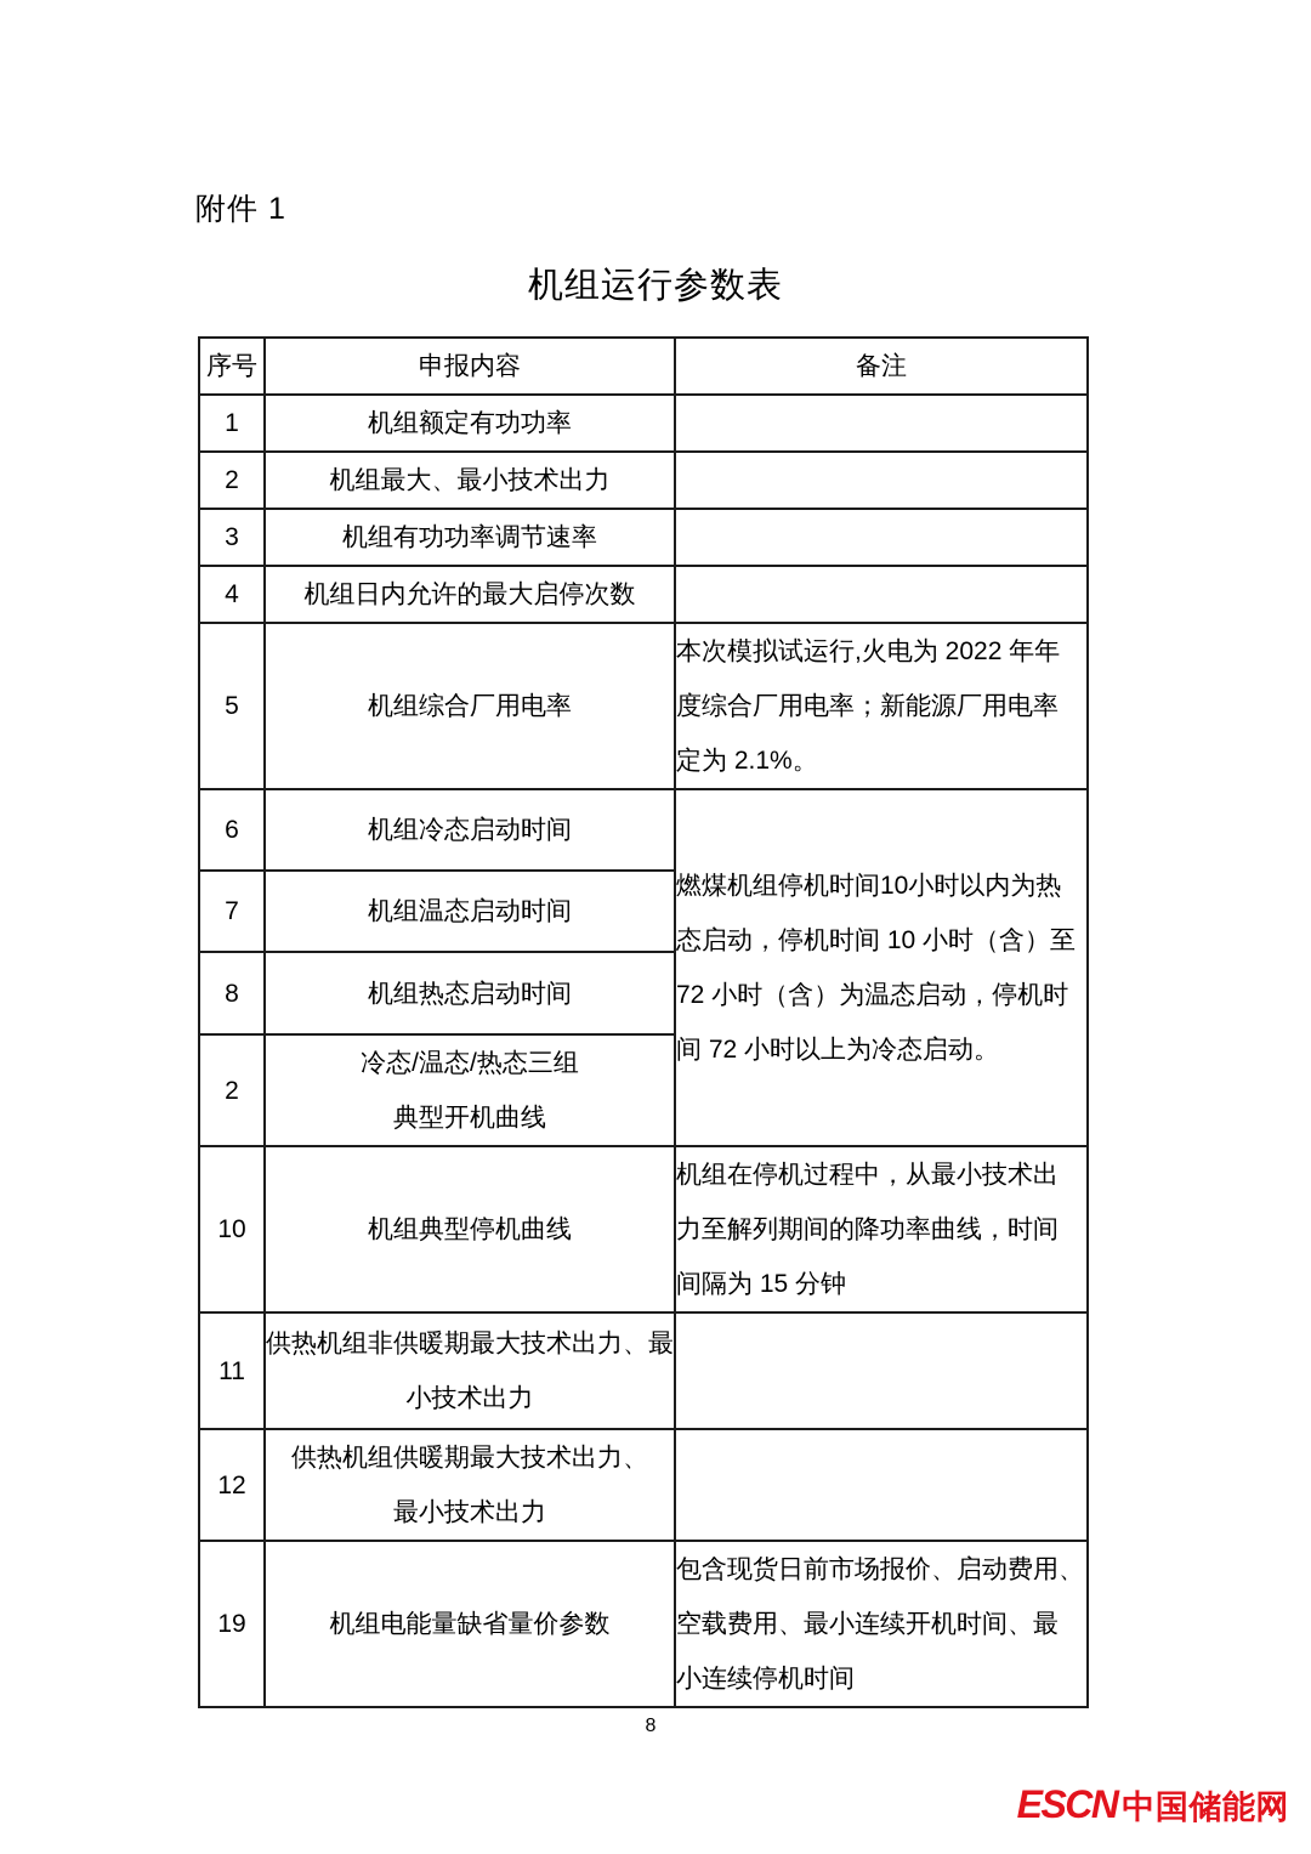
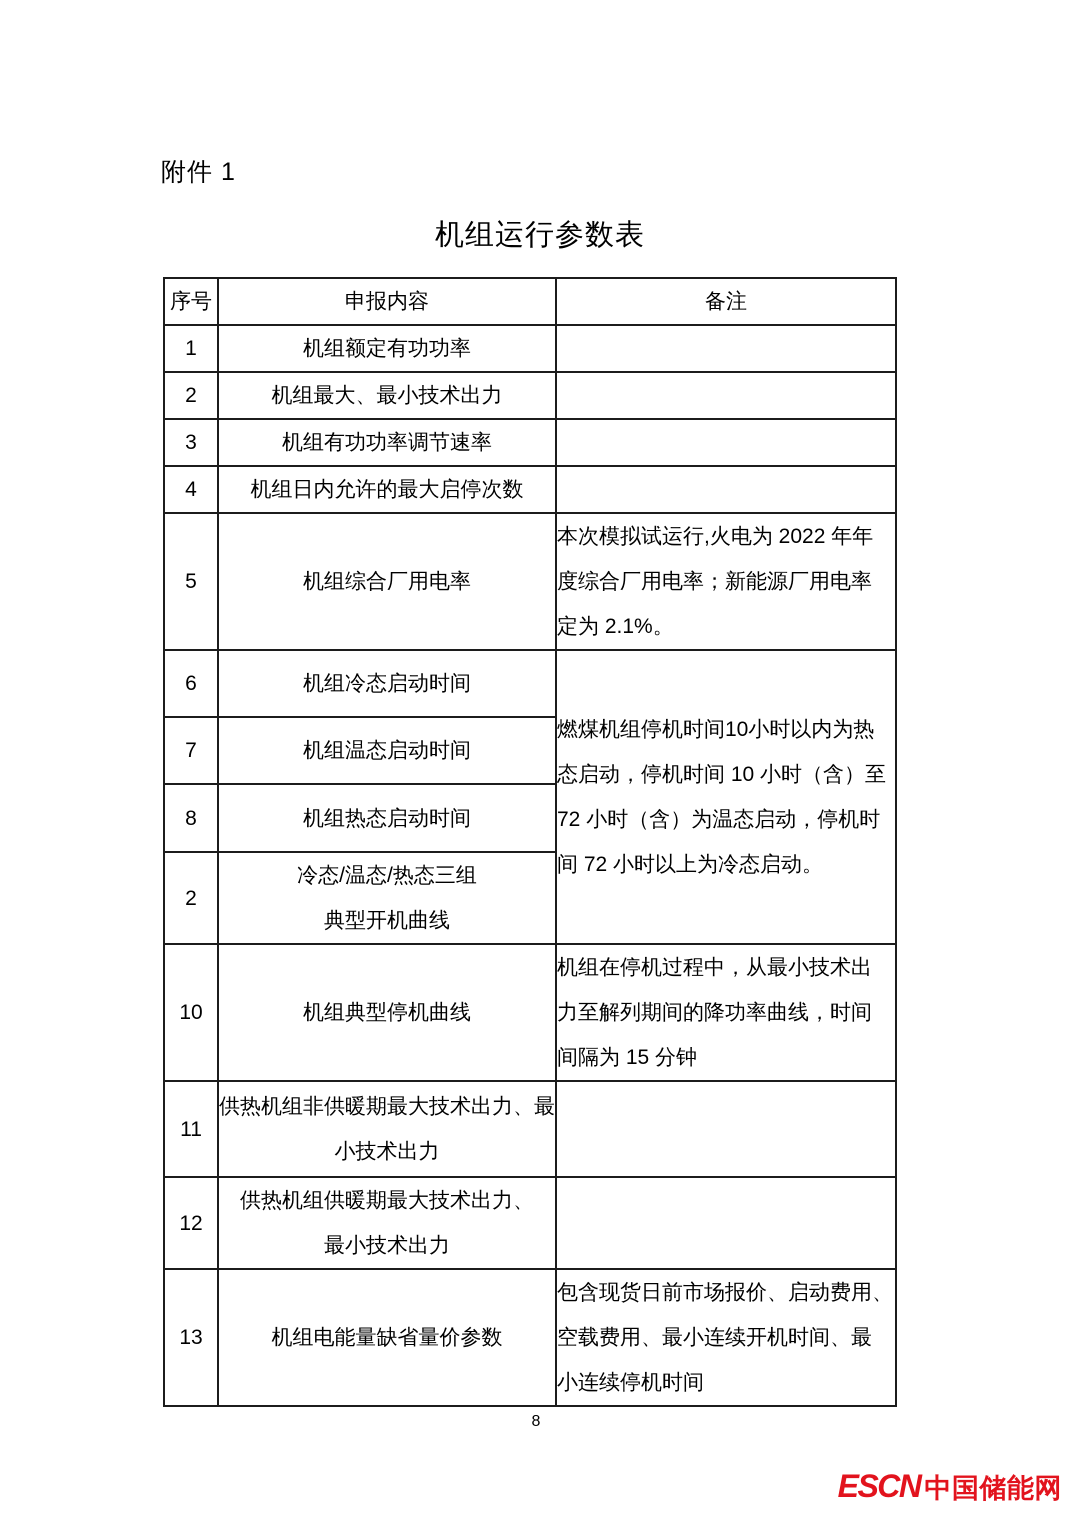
  附件 1
  机组运行参数表
  序号	申报内容	备注
  1	机组额定有功功率
  2	机组最大、最小技术出力
  3	机组有功功率调节速率
  4	机组日内允许的最大启停次数
  5	机组综合厂用电率	本次模拟试运行,火电为 2022 年年 度综合厂用电率；新能源厂用电率 定为 2.1%。
  6	机组冷态启动时间	燃煤机组停机时间10小时以内为热 态启动，停机时间 10 小时（含）至 72 小时（含）为温态启动，停机时 间 72 小时以上为冷态启动。
  7	机组温态启动时间
  8	机组热态启动时间
  2	冷态/温态/热态三组 典型开机曲线
  10	机组典型停机曲线	机组在停机过程中，从最小技术出 力至解列期间的降功率曲线，时间 间隔为 15 分钟
  11	供热机组非供暖期最大技术出力、最 小技术出力
  12	供热机组供暖期最大技术出力、 最小技术出力
- 19	机组电能量缺省量价参数	包含现货日前市场报价、启动费用、 空载费用、最小连续开机时间、最 小连续停机时间
+ 13	机组电能量缺省量价参数	包含现货日前市场报价、启动费用、 空载费用、最小连续开机时间、最 小连续停机时间
  8
  ESCN
  中国储能网
